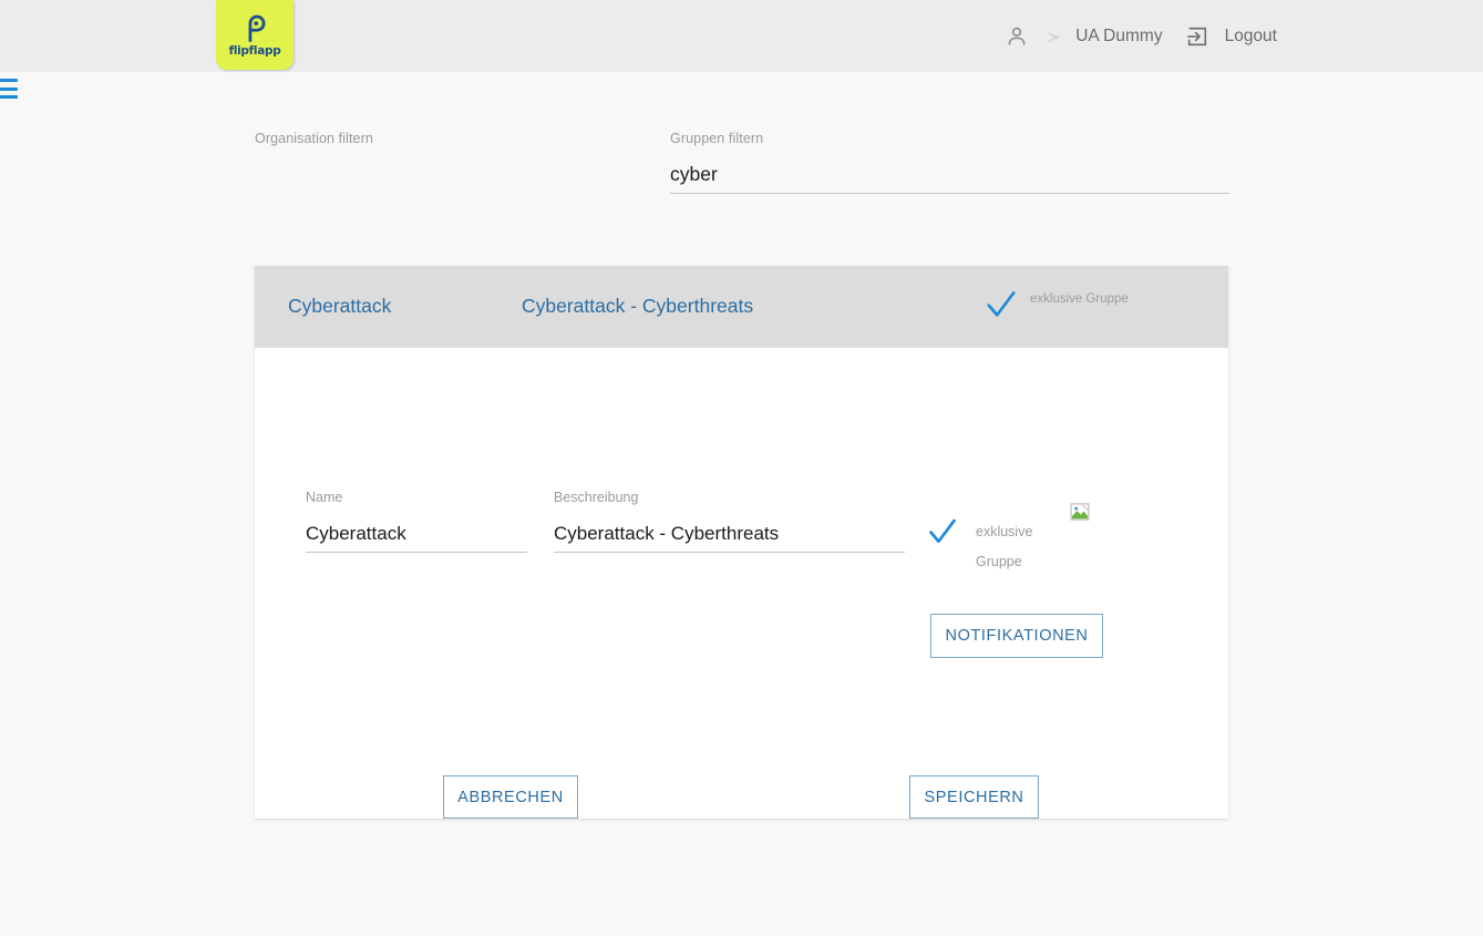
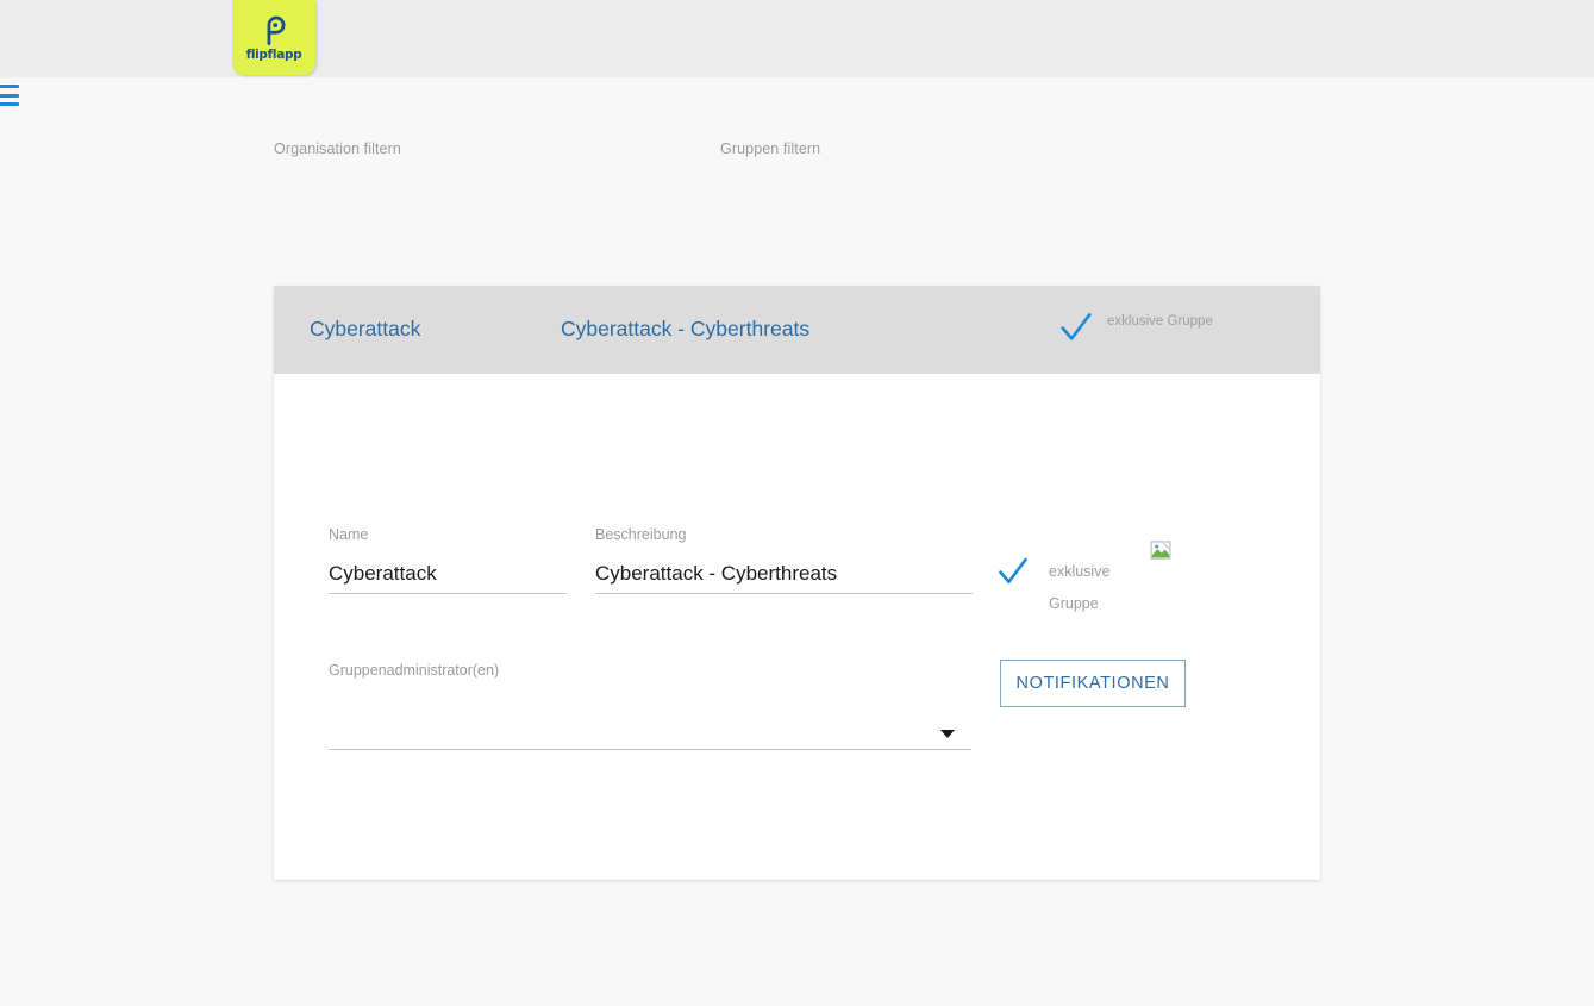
  flipflapp
- ≻
- UA Dummy
- Logout
  Organisation filtern
  Gruppen filtern
- cyber
  Cyberattack
  Cyberattack - Cyberthreats
  exklusive Gruppe
  Name
  Cyberattack
  Beschreibung
  Cyberattack - Cyberthreats
  exklusive
  Gruppe
+ Gruppenadministrator(en)
  NOTIFIKATIONEN
- ABBRECHEN
- SPEICHERN
